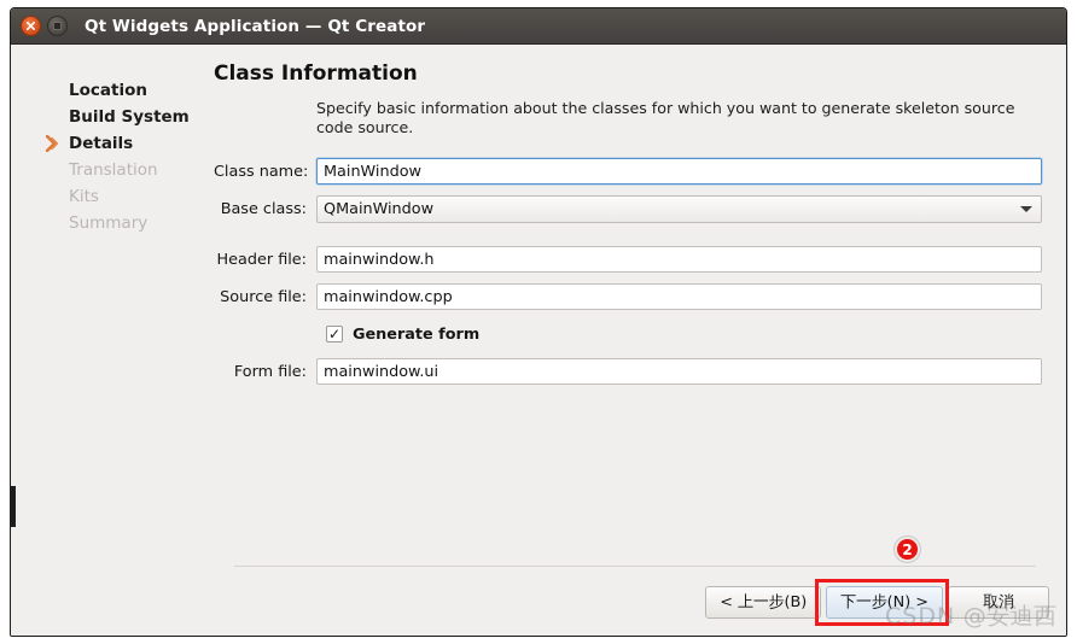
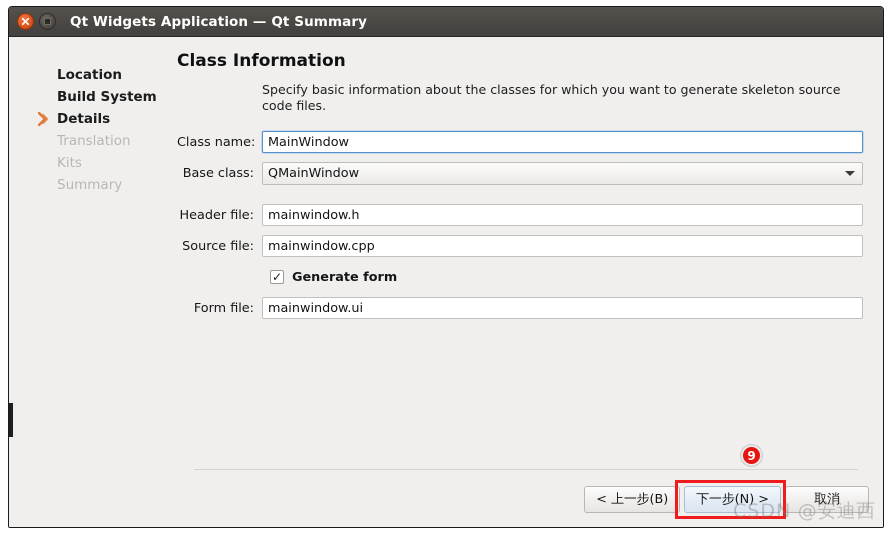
- Qt Widgets Application — Qt Creator
+ Qt Widgets Application — Qt Summary
  Location
  Build System
  Details
  Translation
  Kits
  Summary
  Class Information
- Specify basic information about the classes for which you want to generate skeleton source code source.
+ Specify basic information about the classes for which you want to generate skeleton source code files.
  Class name:
  MainWindow
  Base class:
  QMainWindow
  Header file:
  mainwindow.h
  Source file:
  mainwindow.cpp
  ✓
  Generate form
  Form file:
  mainwindow.ui
  < 上一步(B)
  下一步(N) >
  取消
- 2
+ 9
  CSDN @安迪西
